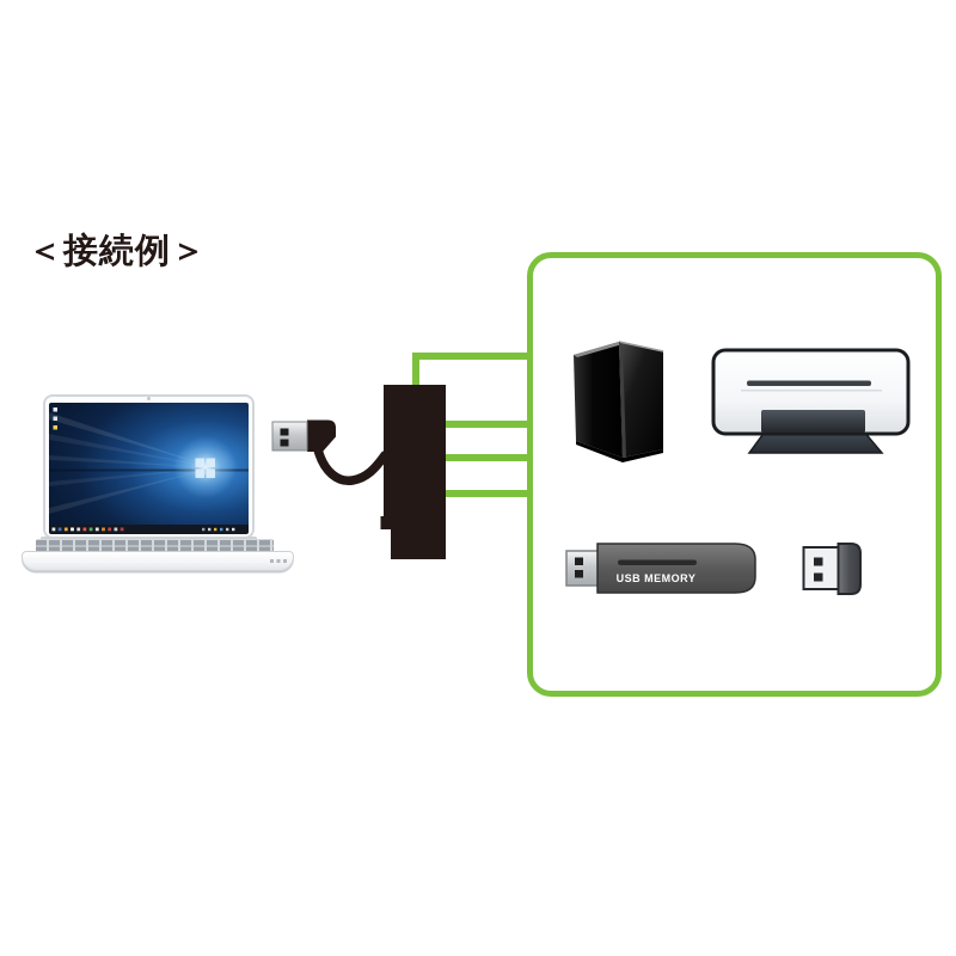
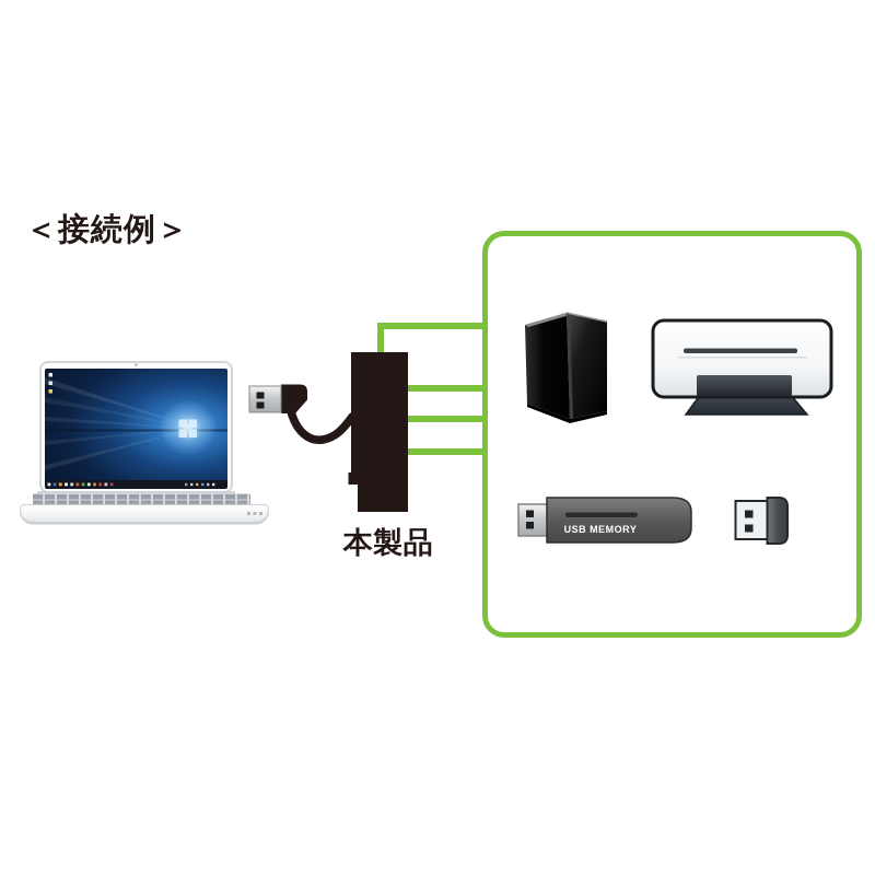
  ＜接続例＞
  USB MEMORY
+ 本製品
